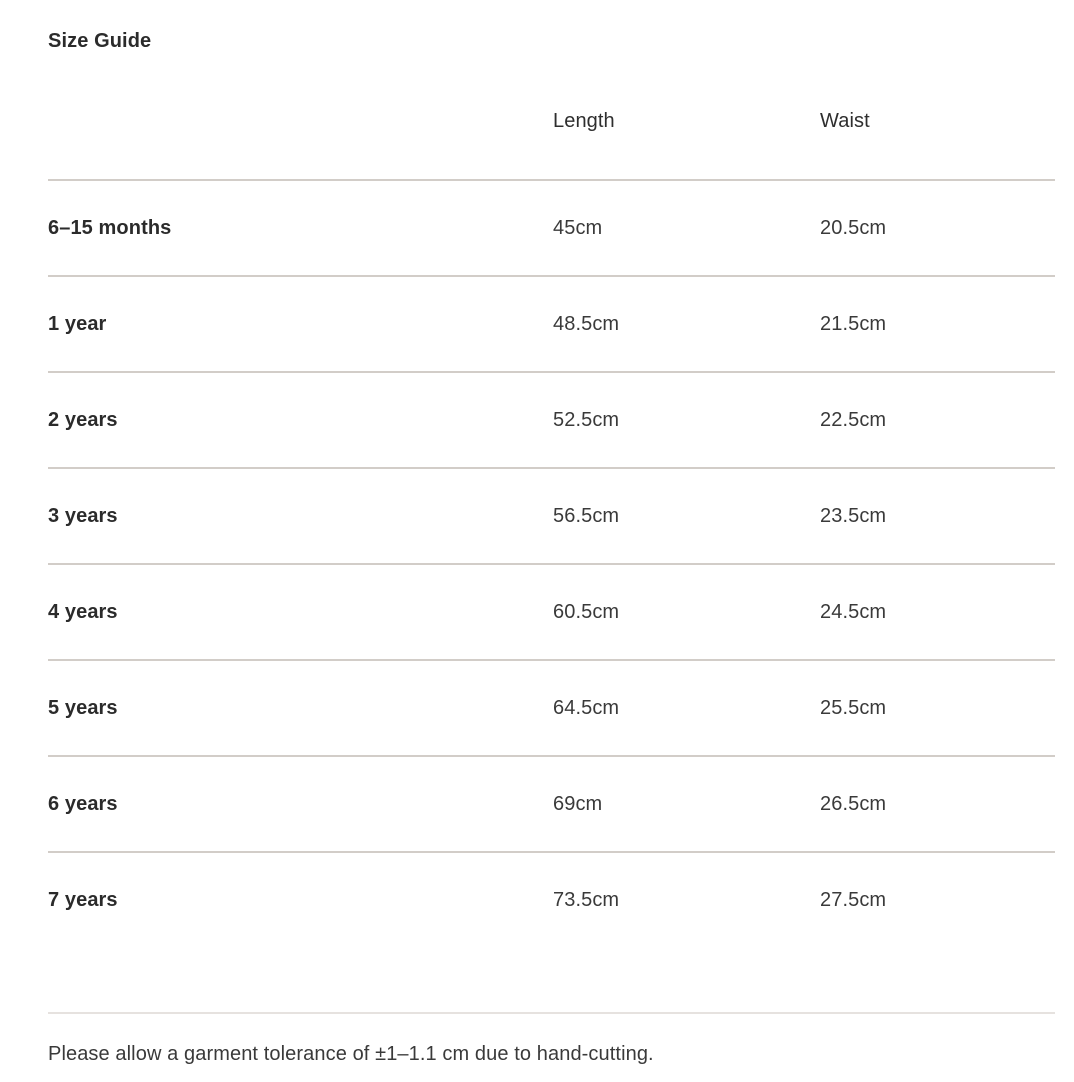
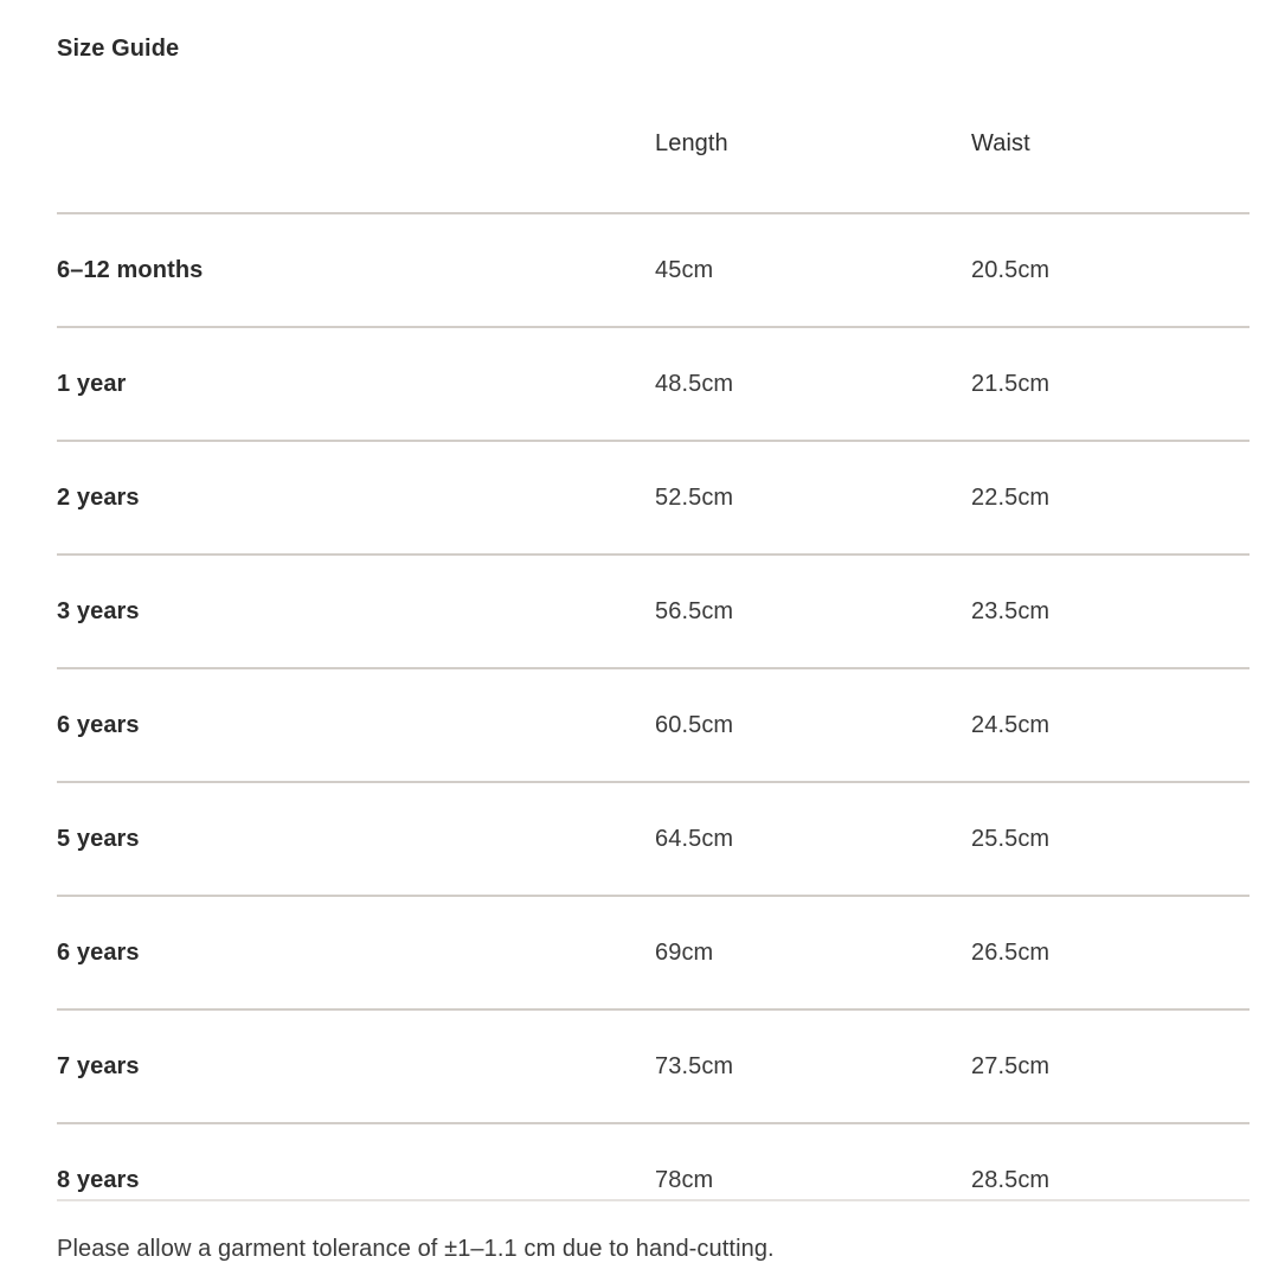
  Size Guide
  	Length	Waist
- 6–15 months	45cm	20.5cm
+ 6–12 months	45cm	20.5cm
  1 year	48.5cm	21.5cm
  2 years	52.5cm	22.5cm
  3 years	56.5cm	23.5cm
- 4 years	60.5cm	24.5cm
+ 6 years	60.5cm	24.5cm
  5 years	64.5cm	25.5cm
  6 years	69cm	26.5cm
  7 years	73.5cm	27.5cm
+ 8 years	78cm	28.5cm
  Please allow a garment tolerance of ±1–1.1 cm due to hand-cutting.
